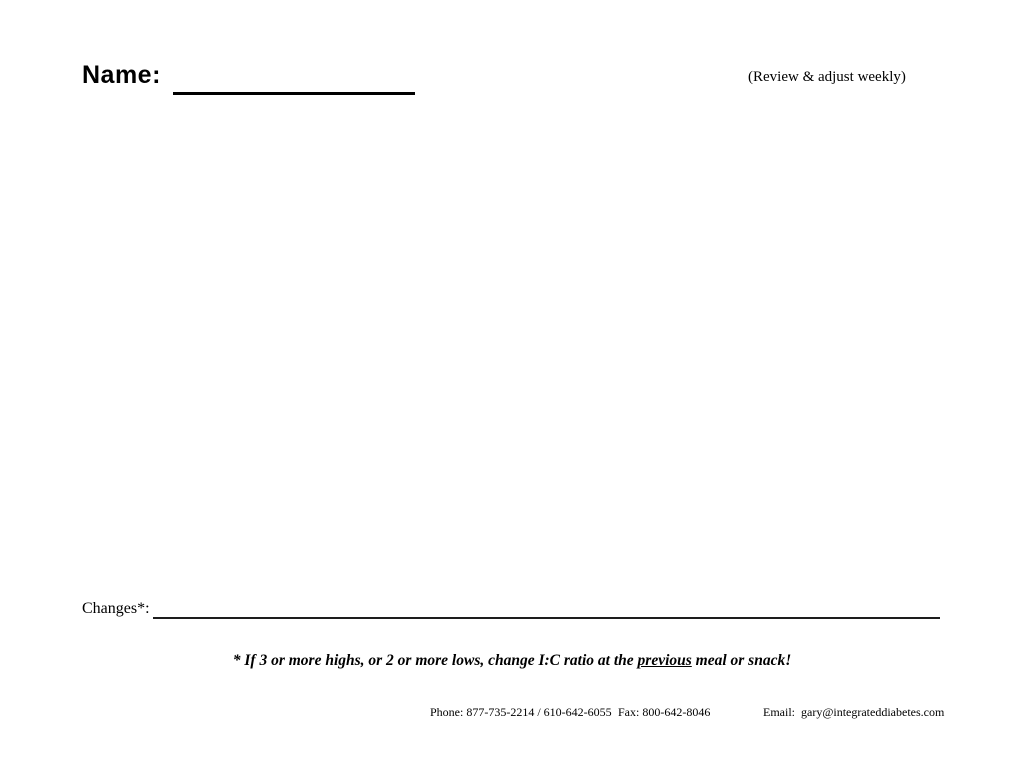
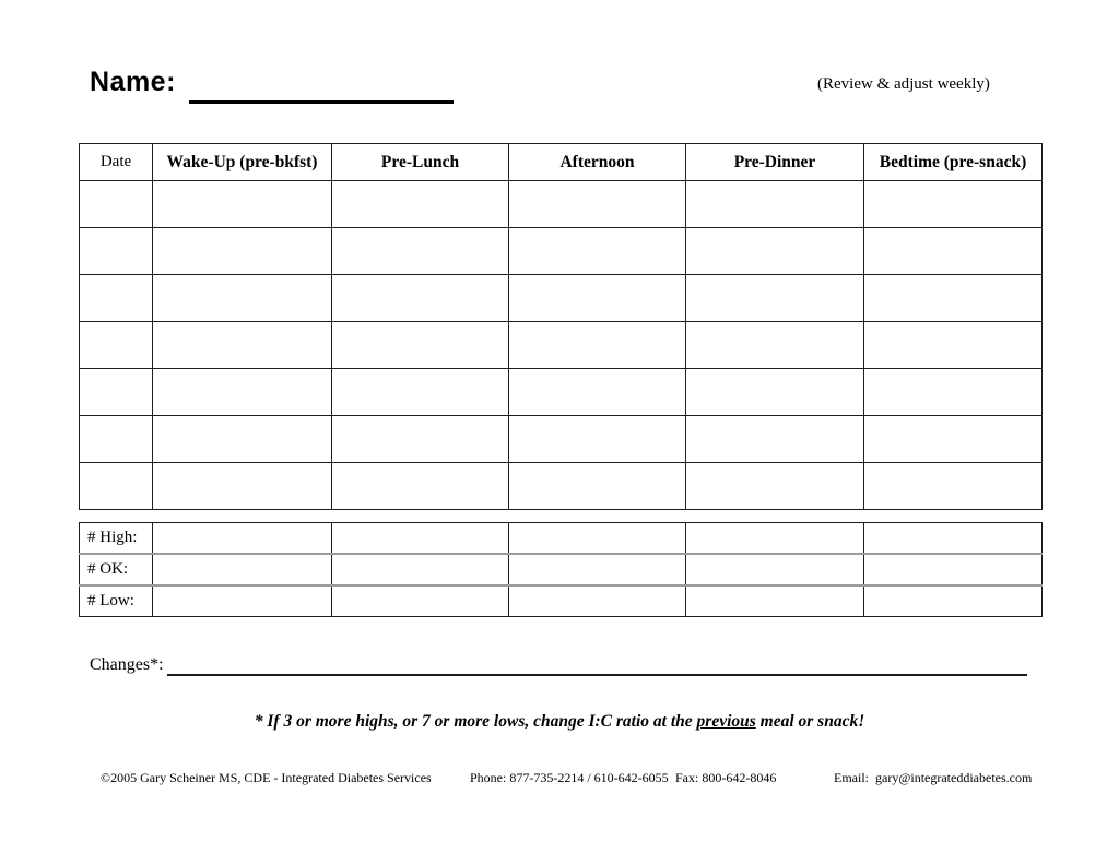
  Name:
  (Review & adjust weekly)
+ Date	Wake-Up (pre-bkfst)	Pre-Lunch	Afternoon	Pre-Dinner	Bedtime (pre-snack)
+ # High:
+ # OK:
+ # Low:
  Changes*:
- * If 3 or more highs, or 2 or more lows, change I:C ratio at the previous meal or snack!
+ * If 3 or more highs, or 7 or more lows, change I:C ratio at the previous meal or snack!
+ ©2005 Gary Scheiner MS, CDE - Integrated Diabetes Services
  Phone: 877-735-2214 / 610-642-6055
  Fax: 800-642-8046
  Email: gary@integrateddiabetes.com
